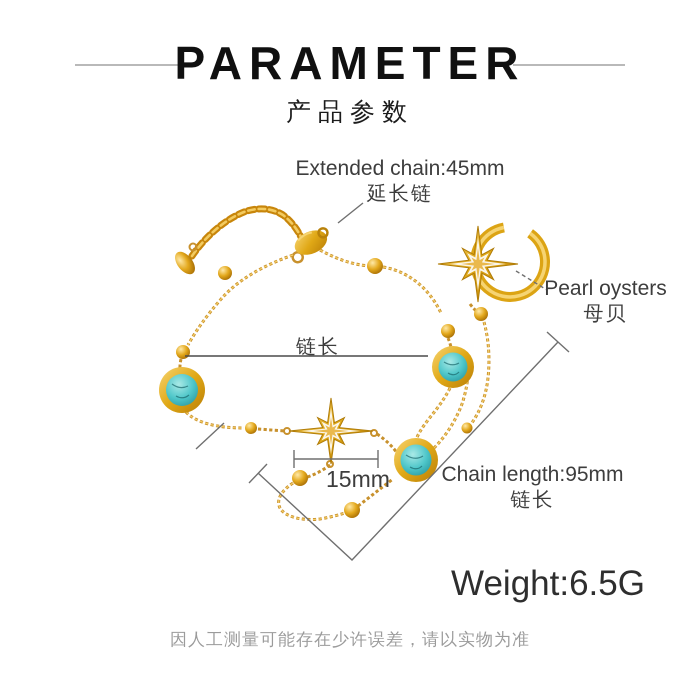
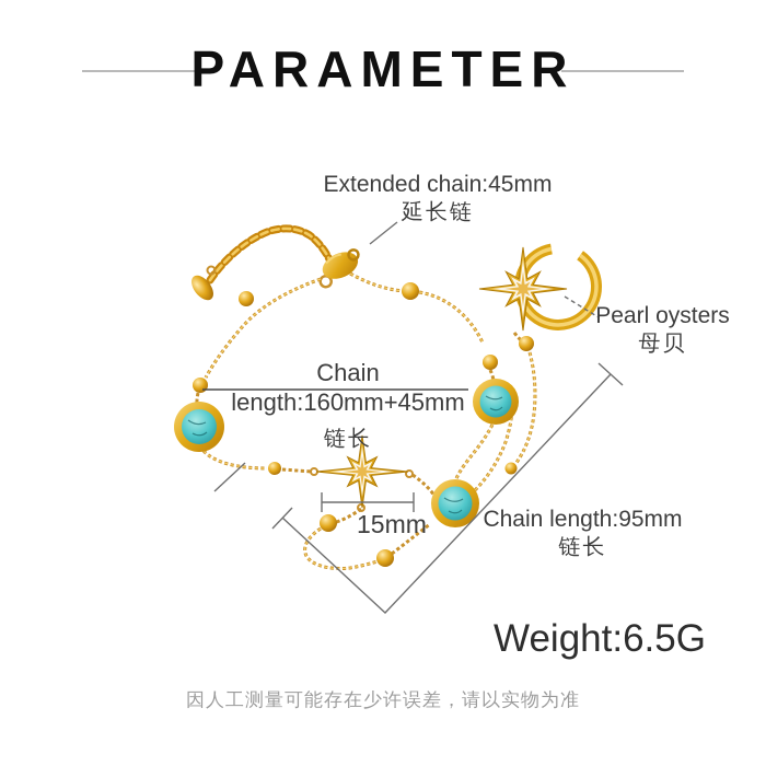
  PARAMETER
- 产品参数
  Extended chain:45mm
  延长链
  Pearl oysters
  母贝
+ Chain length:160mm+45mm
  链长
  15mm
  Chain length:95mm
  链长
  Weight:6.5G
  因人工测量可能存在少许误差，请以实物为准
